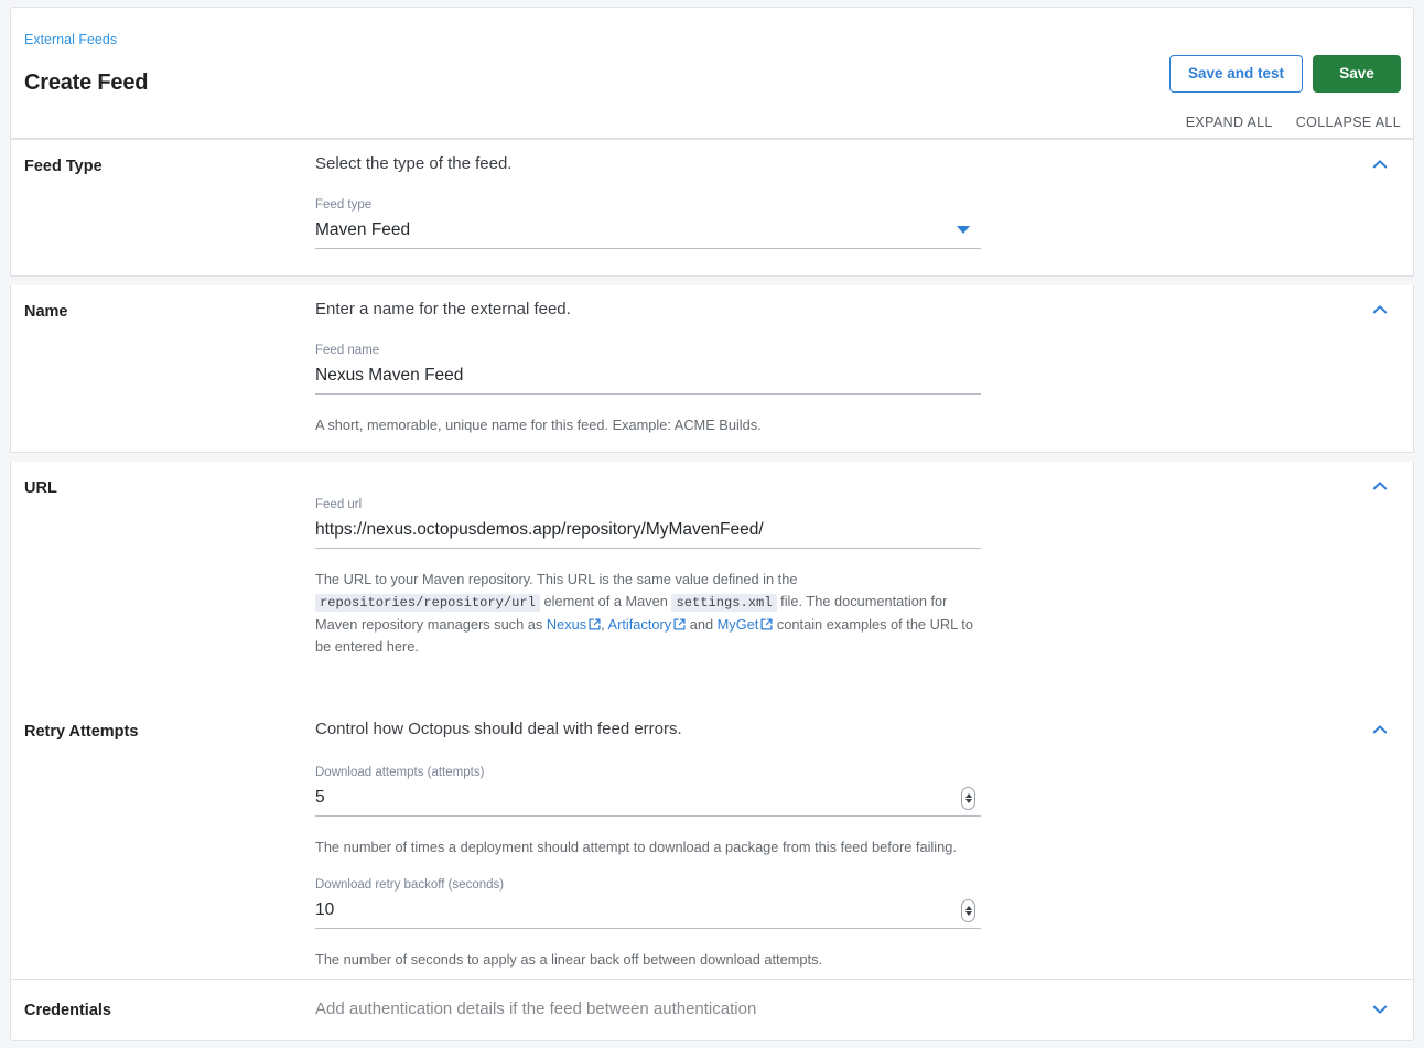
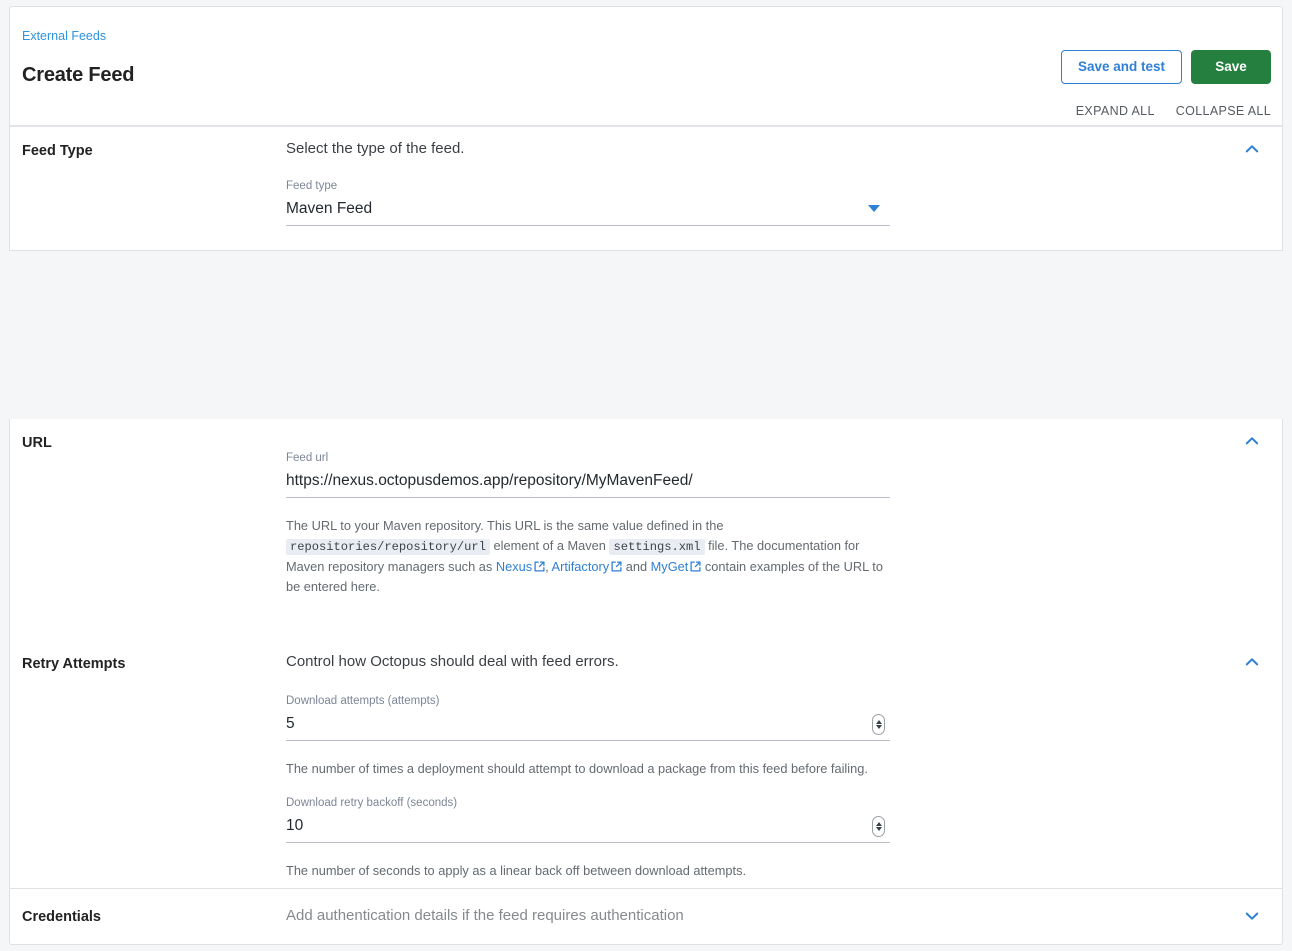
  External Feeds
  Create Feed
  Save and test
  Save
  EXPAND ALL
  COLLAPSE ALL
  Feed Type
  Select the type of the feed.
  Feed type
  Maven Feed
- Name
- Enter a name for the external feed.
- Feed name
- Nexus Maven Feed
- A short, memorable, unique name for this feed. Example: ACME Builds.
  URL
  Feed url
  https://nexus.octopusdemos.app/repository/MyMavenFeed/
  The URL to your Maven repository. This URL is the same value defined in the repositories/repository/url element of a Maven settings.xml file. The documentation for Maven repository managers such as Nexus , Artifactory and MyGet contain examples of the URL to be entered here.
  Retry Attempts
  Control how Octopus should deal with feed errors.
  Download attempts (attempts)
  5
  The number of times a deployment should attempt to download a package from this feed before failing.
  Download retry backoff (seconds)
  10
  The number of seconds to apply as a linear back off between download attempts.
  Credentials
- Add authentication details if the feed between authentication
+ Add authentication details if the feed requires authentication
